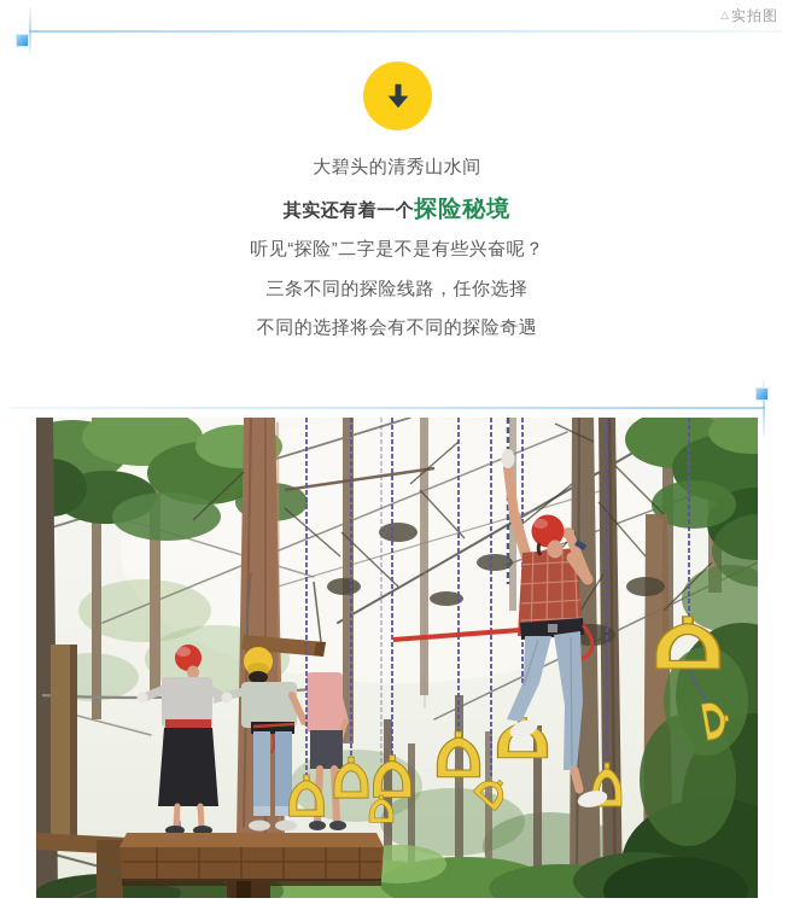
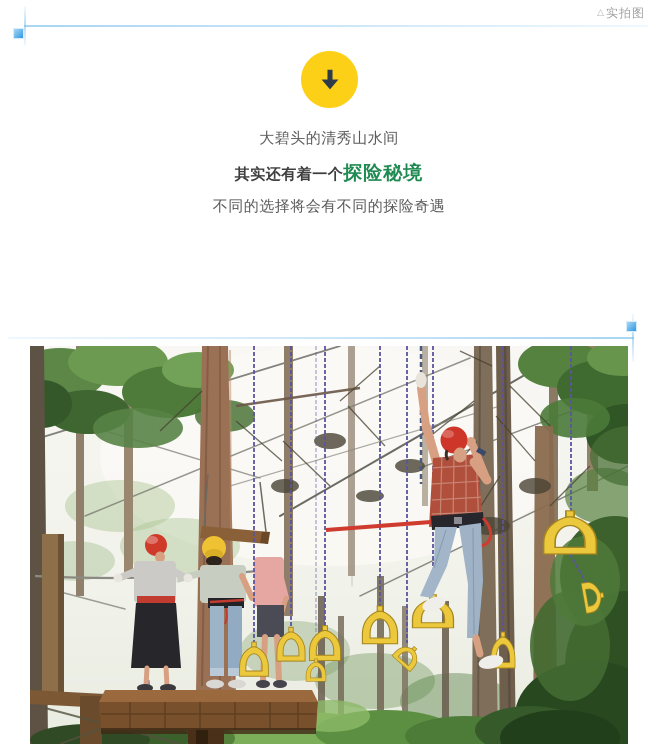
  △
  实拍图
  大碧头的清秀山水间
  其实还有着一个探险秘境
- 听见“探险”二字是不是有些兴奋呢？
- 三条不同的探险线路，任你选择
  不同的选择将会有不同的探险奇遇
